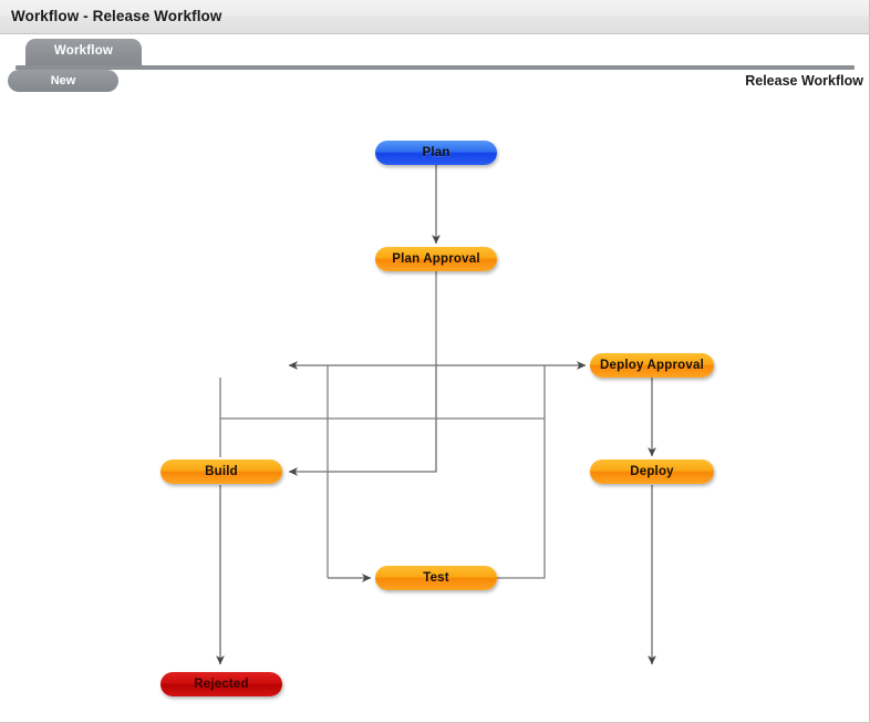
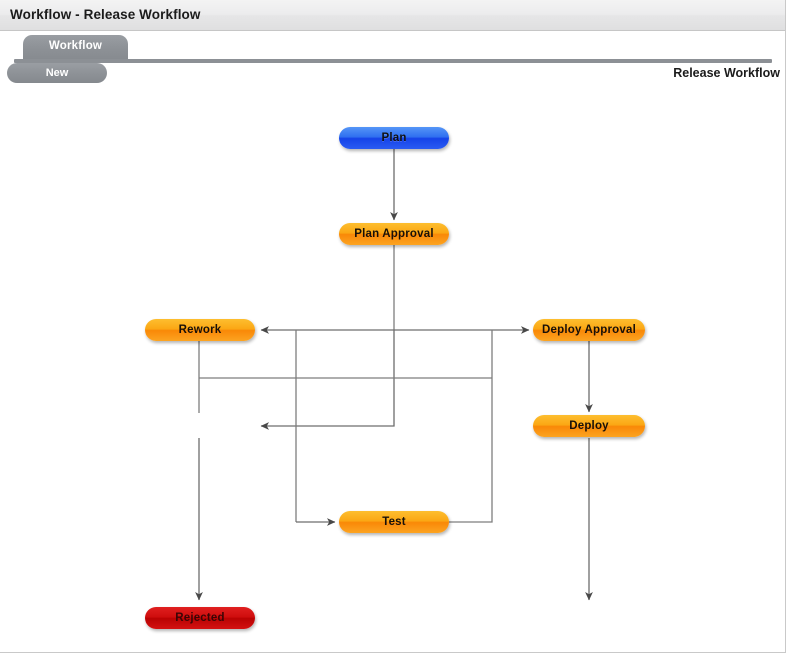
  Workflow - Release Workflow
  Workflow
  New
  Release Workflow
  Plan
  Plan Approval
+ Rework
  Deploy Approval
- Build
  Deploy
  Test
  Rejected
